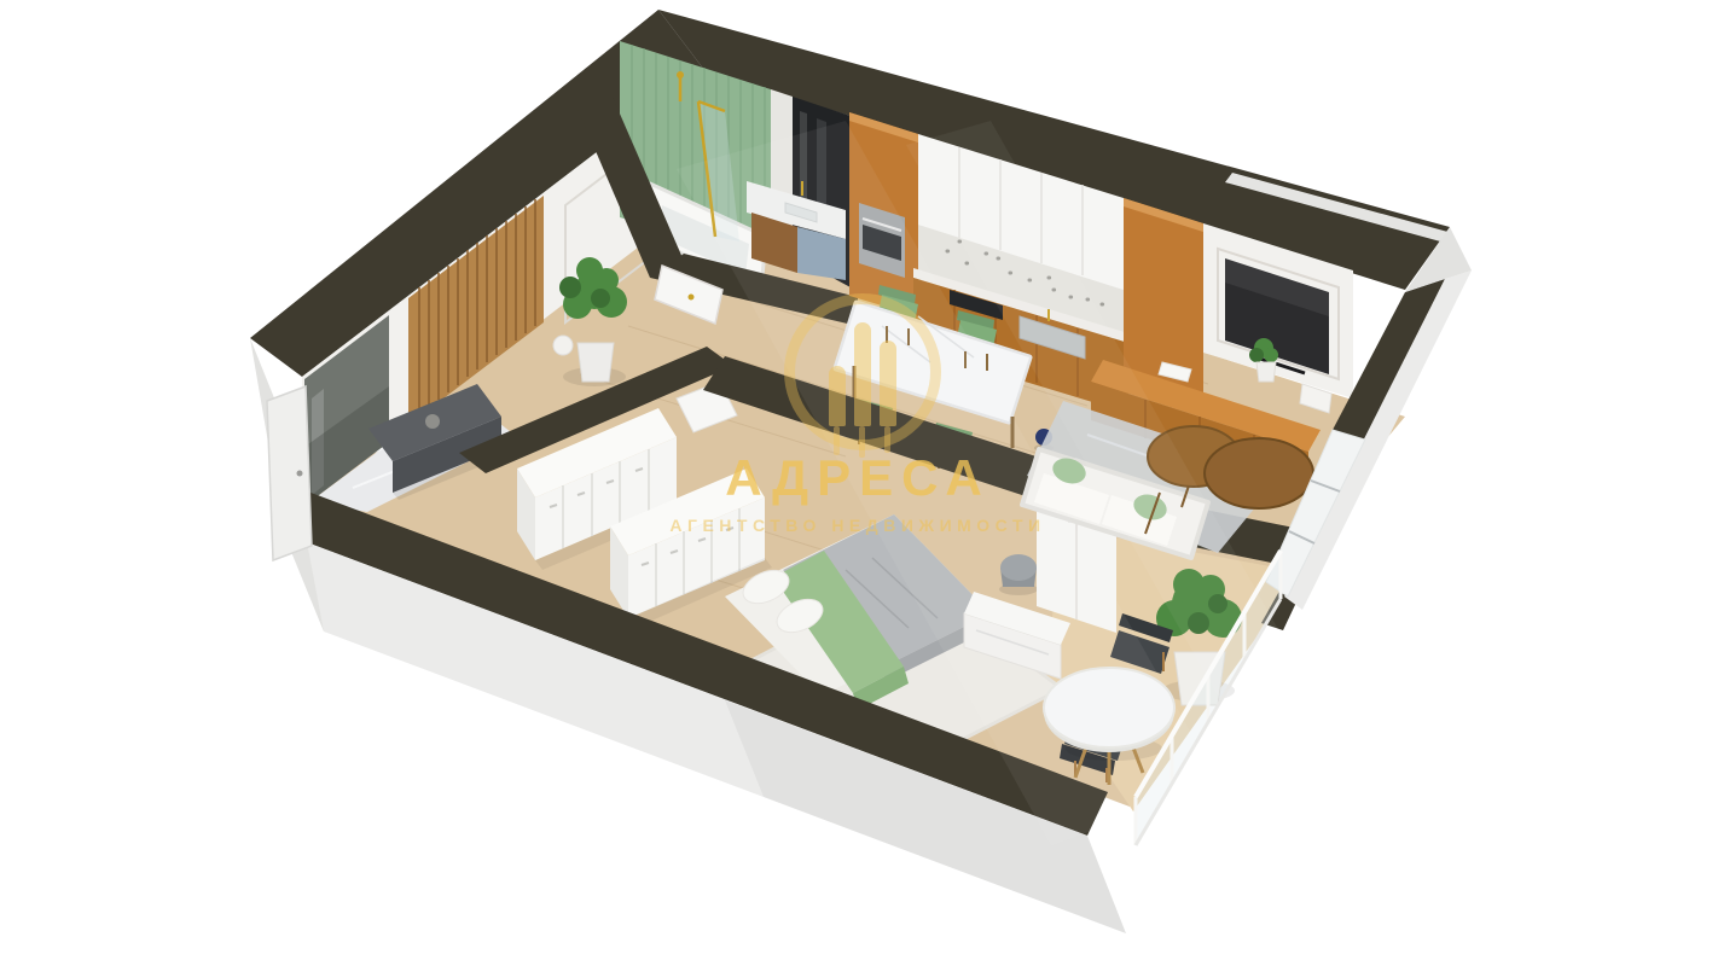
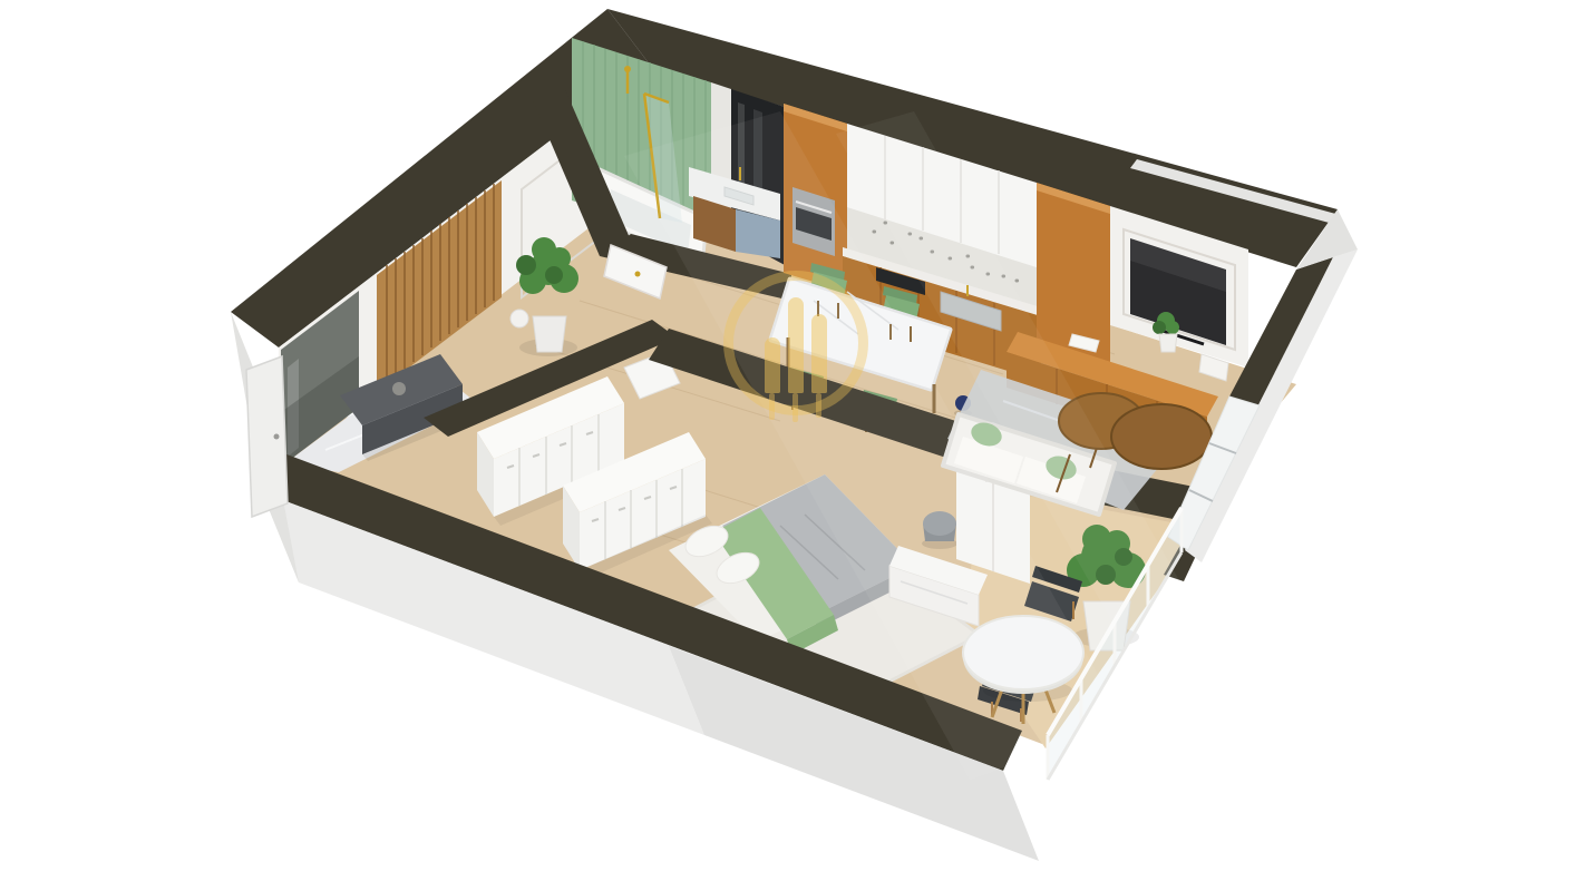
- АДРЕСА
- АГЕНТСТВО НЕДВИЖИМОСТИ
